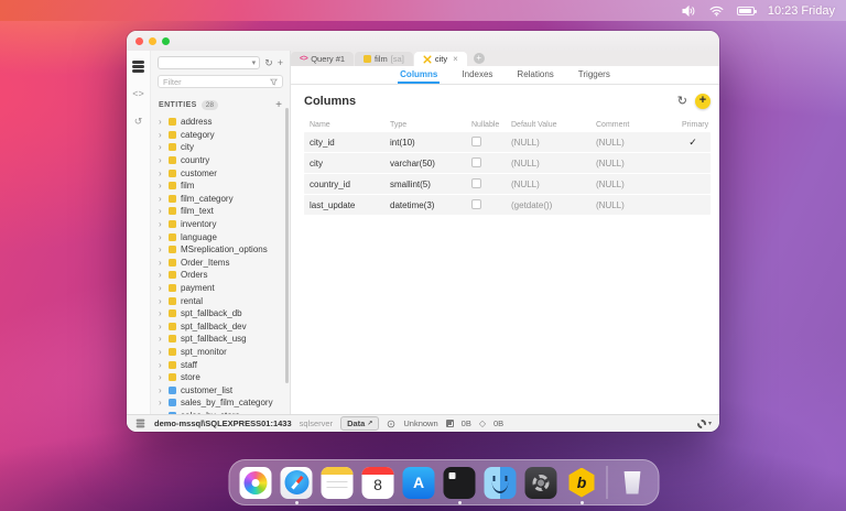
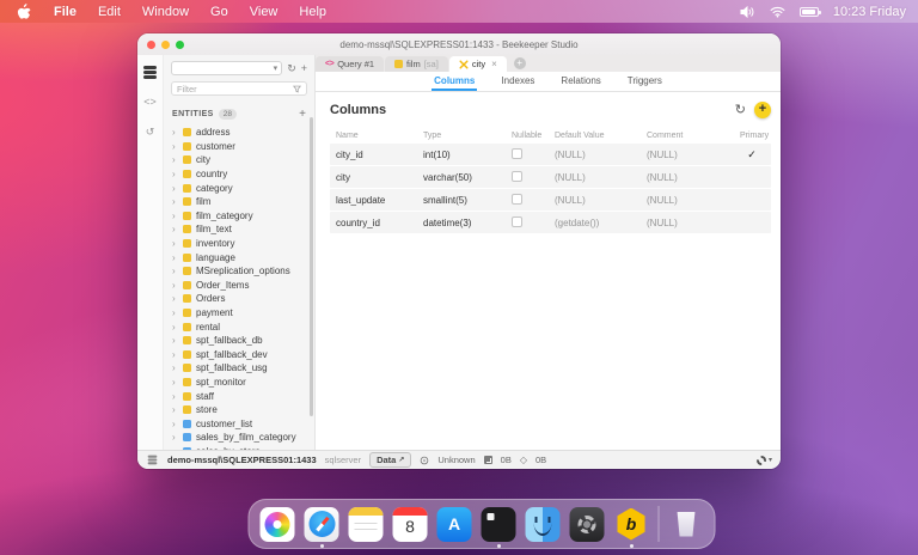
+ File
+ Edit
+ Window
+ Go
+ View
+ Help
  10:23 Friday
+ demo-mssql\SQLEXPRESS01:1433 - Beekeeper Studio
  <>
  ↺
  ↻
  +
  Filter
  +
  ›
  address
  ›
- category
+ customer
  ›
  city
  ›
  country
  ›
- customer
+ category
  ›
  film
  ›
  film_category
  ›
  film_text
  ›
  inventory
  ›
  language
  ›
  MSreplication_options
  ›
  Order_Items
  ›
  Orders
  ›
  payment
  ›
  rental
  ›
  spt_fallback_db
  ›
  spt_fallback_dev
  ›
  spt_fallback_usg
  ›
  spt_monitor
  ›
  staff
  ›
  store
  ›
  customer_list
  ›
  sales_by_film_category
  Query #1
  film
  [sa]
  city
  ×
  +
  Columns
  Indexes
  Relations
  Triggers
  Columns
  ↻
  +
  city_id
  int(10)
  (NULL)
  (NULL)
  ✓
  city
  varchar(50)
  (NULL)
  (NULL)
- country_id
+ last_update
  smallint(5)
  (NULL)
  (NULL)
- last_update
+ country_id
  datetime(3)
  (getdate())
  (NULL)
  demo-mssql\SQLEXPRESS01:1433
  sqlserver
  Data
  Unknown
  0B
  ◇
  0B
  8
  b
